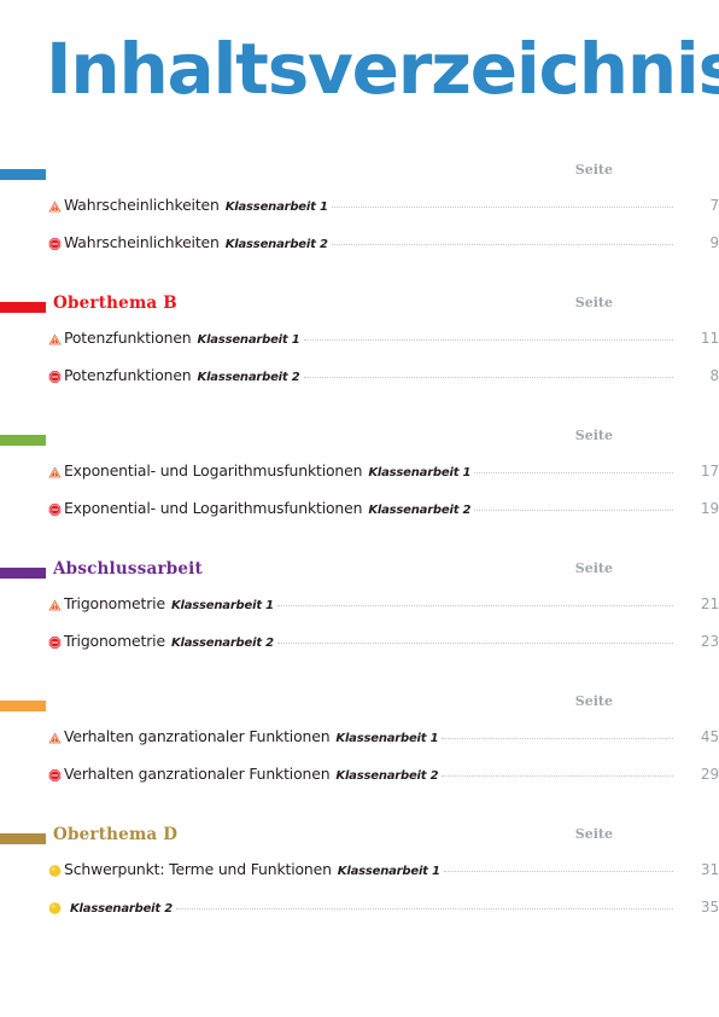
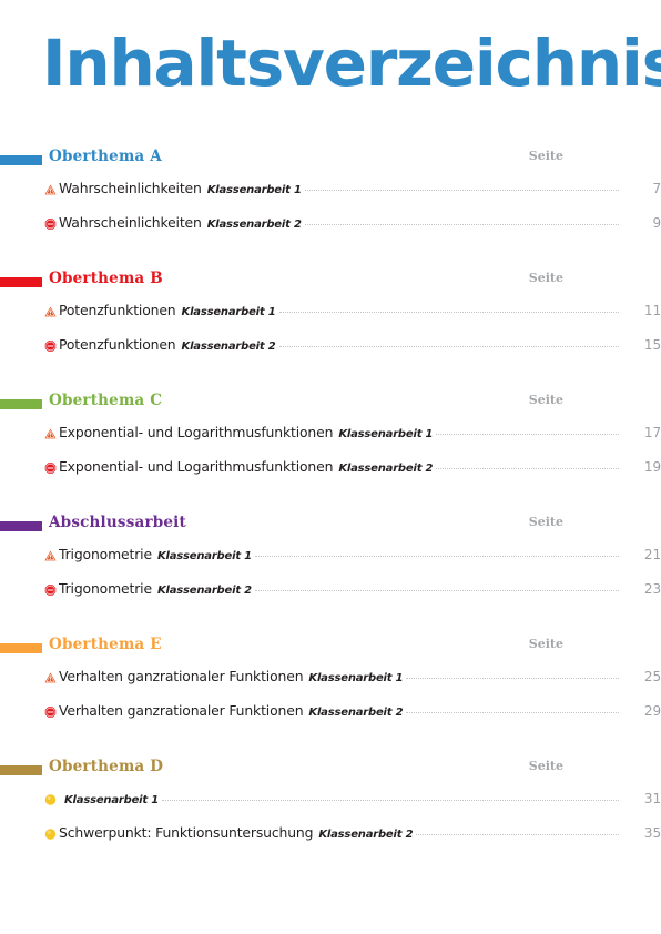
  Inhaltsverzeichnis
+ Oberthema A
  Seite
  Wahrscheinlichkeiten
  Klassenarbeit 1
  7
  Wahrscheinlichkeiten
  Klassenarbeit 2
  9
  Oberthema B
  Seite
  Potenzfunktionen
  Klassenarbeit 1
  11
  Potenzfunktionen
  Klassenarbeit 2
- 8
+ 15
+ Oberthema C
  Seite
  Exponential- und Logarithmusfunktionen
  Klassenarbeit 1
  17
  Exponential- und Logarithmusfunktionen
  Klassenarbeit 2
  19
  Abschlussarbeit
  Seite
  Trigonometrie
  Klassenarbeit 1
  21
  Trigonometrie
  Klassenarbeit 2
  23
+ Oberthema E
  Seite
  Verhalten ganzrationaler Funktionen
  Klassenarbeit 1
- 45
+ 25
  Verhalten ganzrationaler Funktionen
  Klassenarbeit 2
  29
  Oberthema D
  Seite
- Schwerpunkt: Terme und Funktionen
  Klassenarbeit 1
  31
+ Schwerpunkt: Funktionsuntersuchung
  Klassenarbeit 2
  35
